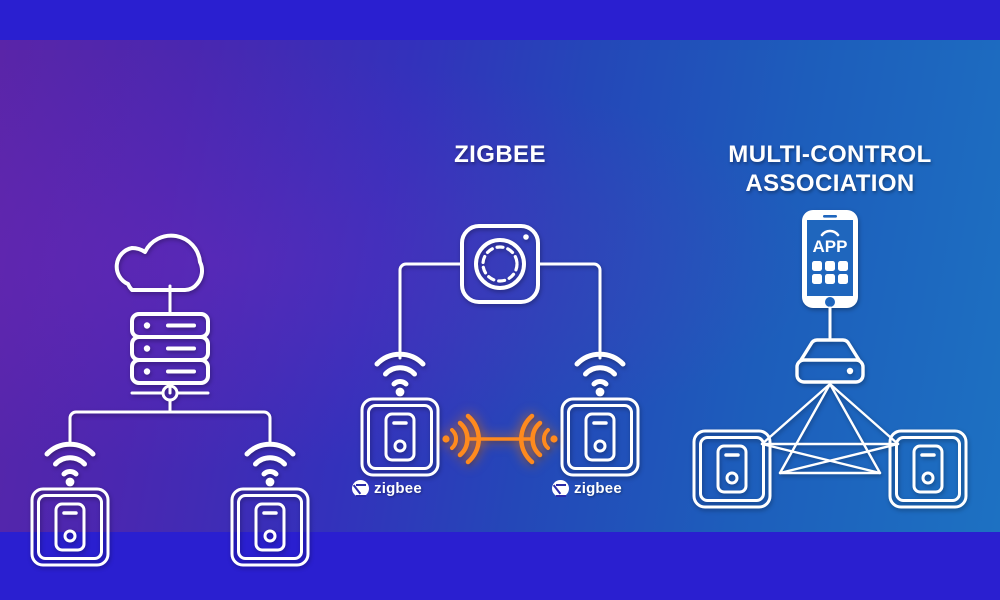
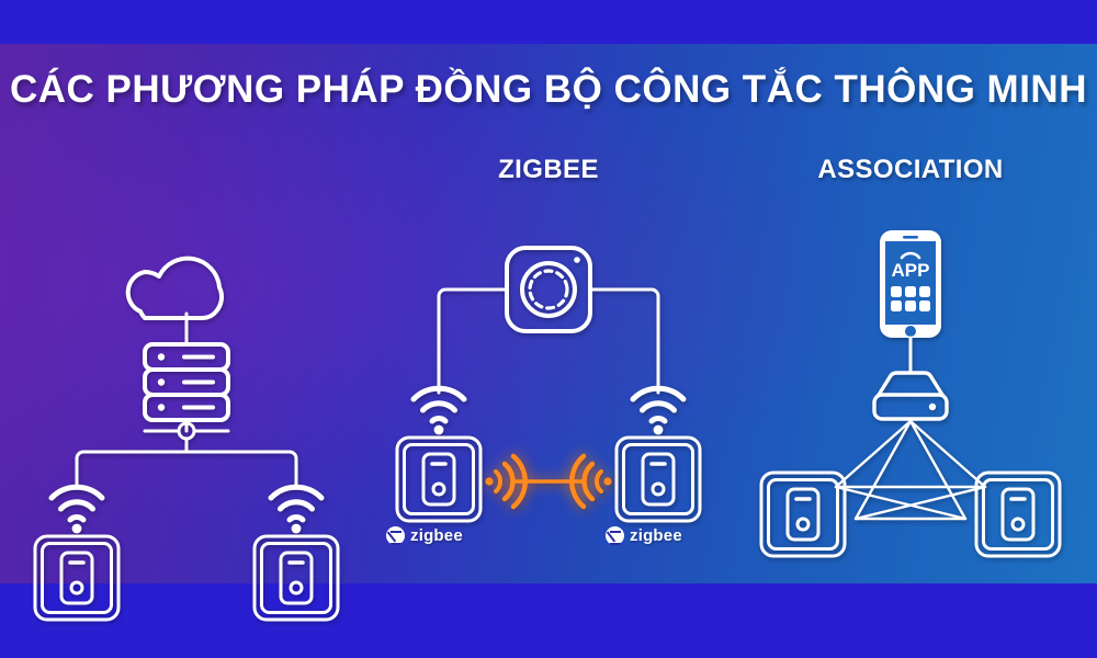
+ CÁC PHƯƠNG PHÁP ĐỒNG BỘ CÔNG TẮC THÔNG MINH
  ZIGBEE
  zigbee
  zigbee
- MULTI-CONTROL
  ASSOCIATION
  APP
